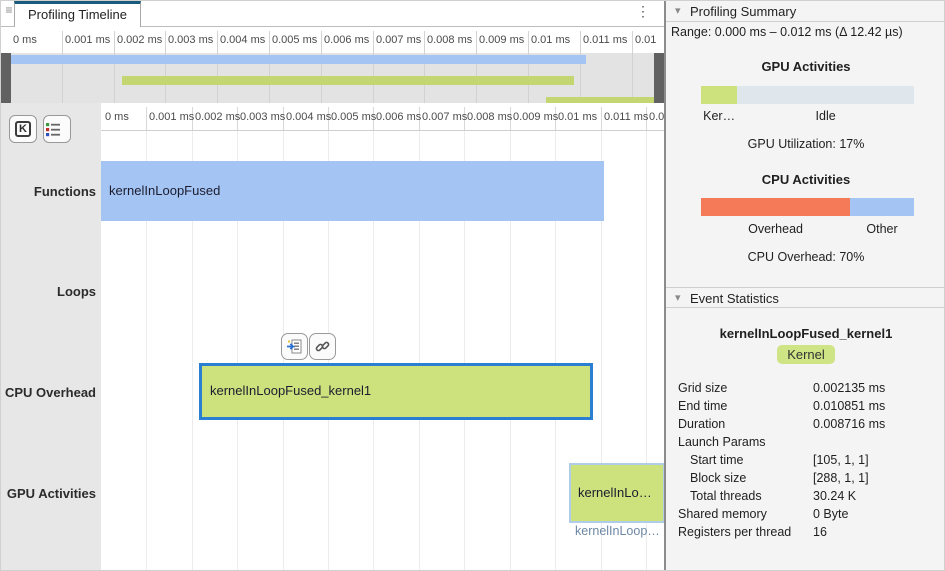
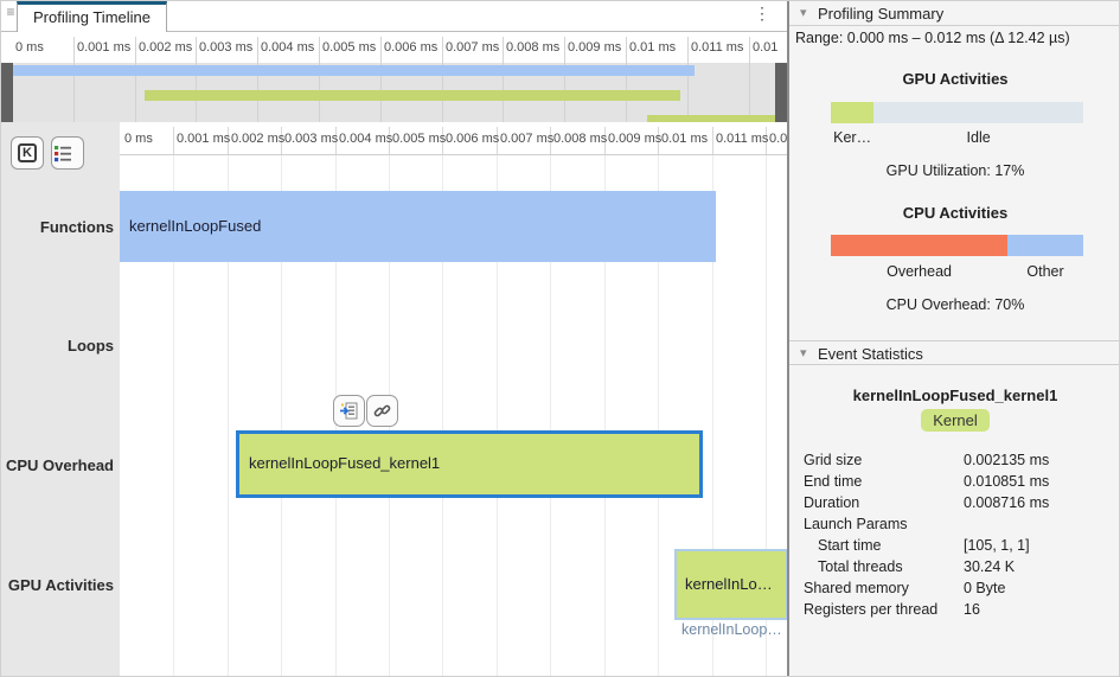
  ≡
  Profiling Timeline
  ⋮
  0 ms
  0.001 ms
  0.002 ms
  0.003 ms
  0.004 ms
  0.005 ms
  0.006 ms
  0.007 ms
  0.008 ms
  0.009 ms
  0.01 ms
  0.011 ms
  0.01
  K
  Functions
  Loops
  CPU Overhead
  GPU Activities
  0 ms
  0.001 ms
  0.002 ms
  0.003 ms
  0.004 ms
  0.005 ms
  0.006 ms
  0.007 ms
  0.008 ms
  0.009 ms
  0.01 ms
  0.011 ms
  0.0
  kernelInLoopFused
  kernelInLoopFused_kernel1
  kernelInLo…
  kernelInLoop…
  ▾
  Profiling Summary
  Range: 0.000 ms – 0.012 ms (Δ 12.42 µs)
  GPU Activities
  Ker…
  Idle
  GPU Utilization: 17%
  CPU Activities
  Overhead
  Other
  CPU Overhead: 70%
  ▾
  Event Statistics
  kernelInLoopFused_kernel1
  Kernel
  Grid size
  0.002135 ms
  End time
  0.010851 ms
  Duration
  0.008716 ms
  Launch Params
  Start time
  [105, 1, 1]
- Block size
- [288, 1, 1]
  Total threads
  30.24 K
  Shared memory
  0 Byte
  Registers per thread
  16
